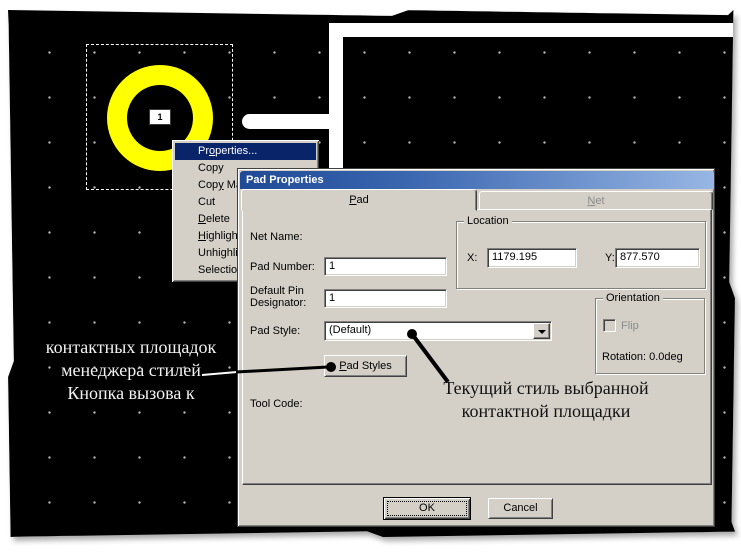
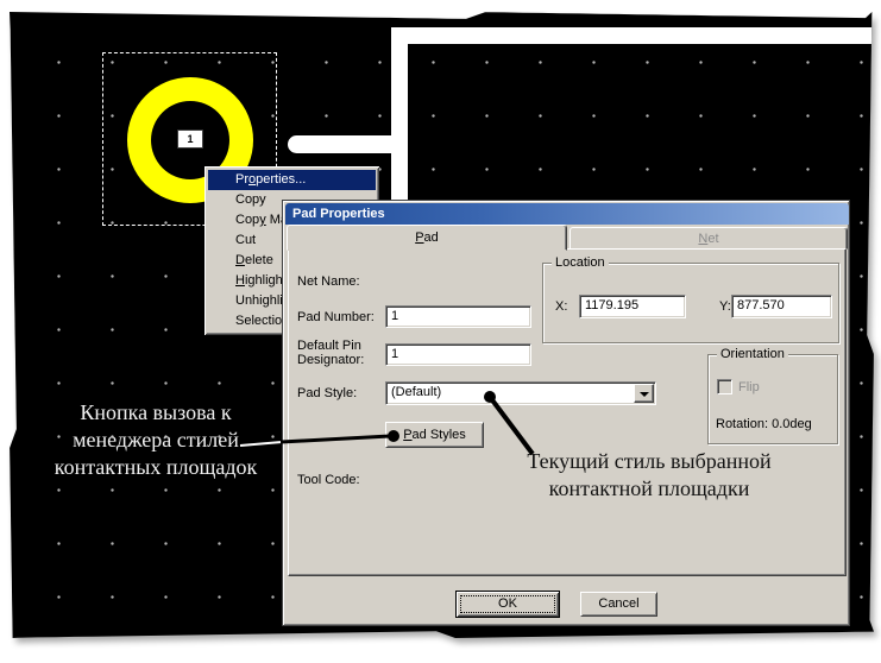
  1
- контактных площадок
+ Кнопка вызова к
  менеджера стилей
- Кнопка вызова к
+ контактных площадок
  Properties...
  Copy
  Copy M
  Cut
  Delete
  Highligh
  Unhighl
  Selectio
  Pad Properties
  Net
  Pad
  Net Name:
  Pad Number:
  1
  Default Pin
  Designator:
  1
  Pad Style:
  (Default)
  Pad Styles
  Tool Code:
  Location
  X:
  1179.195
  Y:
  877.570
  Orientation
  Flip
  Rotation: 0.0deg
  OK
  Cancel
  Текущий стиль выбранной
  контактной площадки
